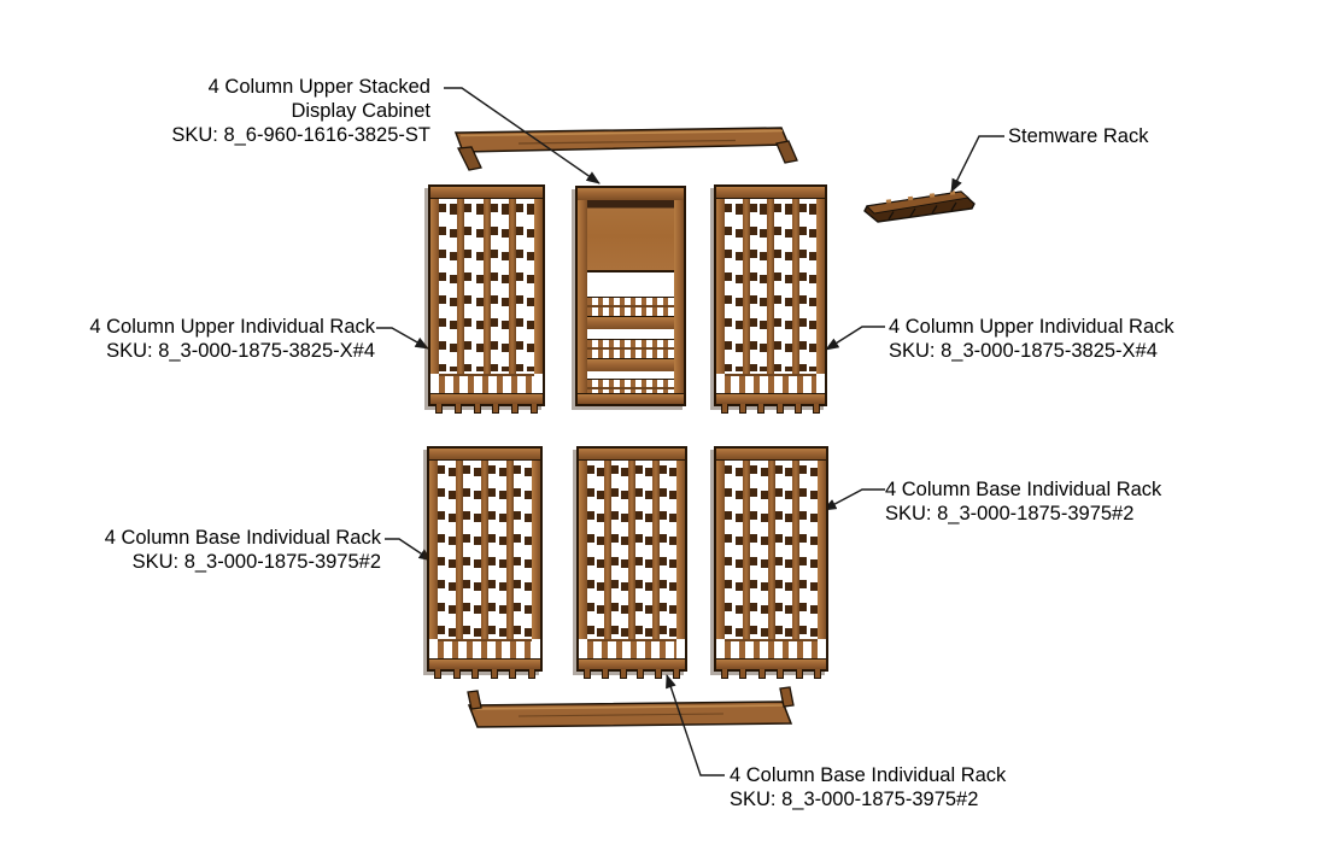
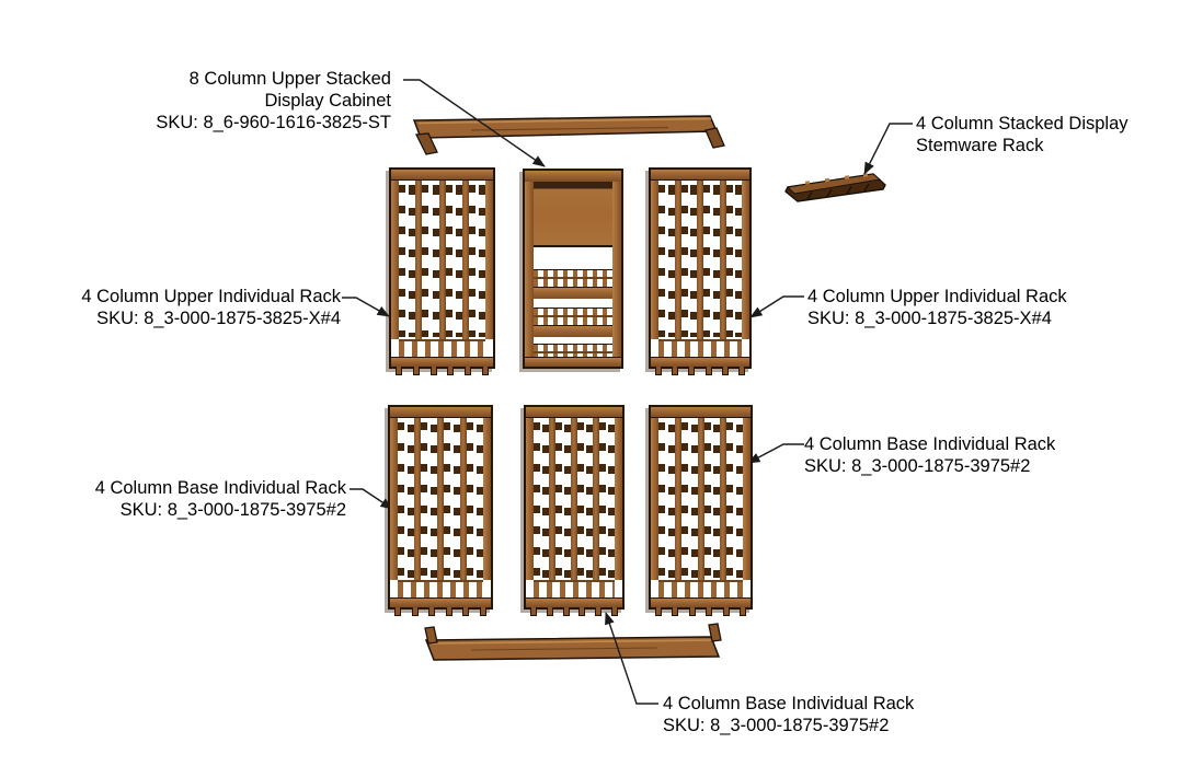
- 4 Column Upper Stacked
+ 8 Column Upper Stacked
  Display Cabinet
  SKU: 8_6-960-1616-3825-ST
+ 4 Column Stacked Display
  Stemware Rack
  4 Column Upper Individual Rack
  SKU: 8_3-000-1875-3825-X#4
  4 Column Upper Individual Rack
  SKU: 8_3-000-1875-3825-X#4
  4 Column Base Individual Rack
  SKU: 8_3-000-1875-3975#2
  4 Column Base Individual Rack
  SKU: 8_3-000-1875-3975#2
  4 Column Base Individual Rack
  SKU: 8_3-000-1875-3975#2
